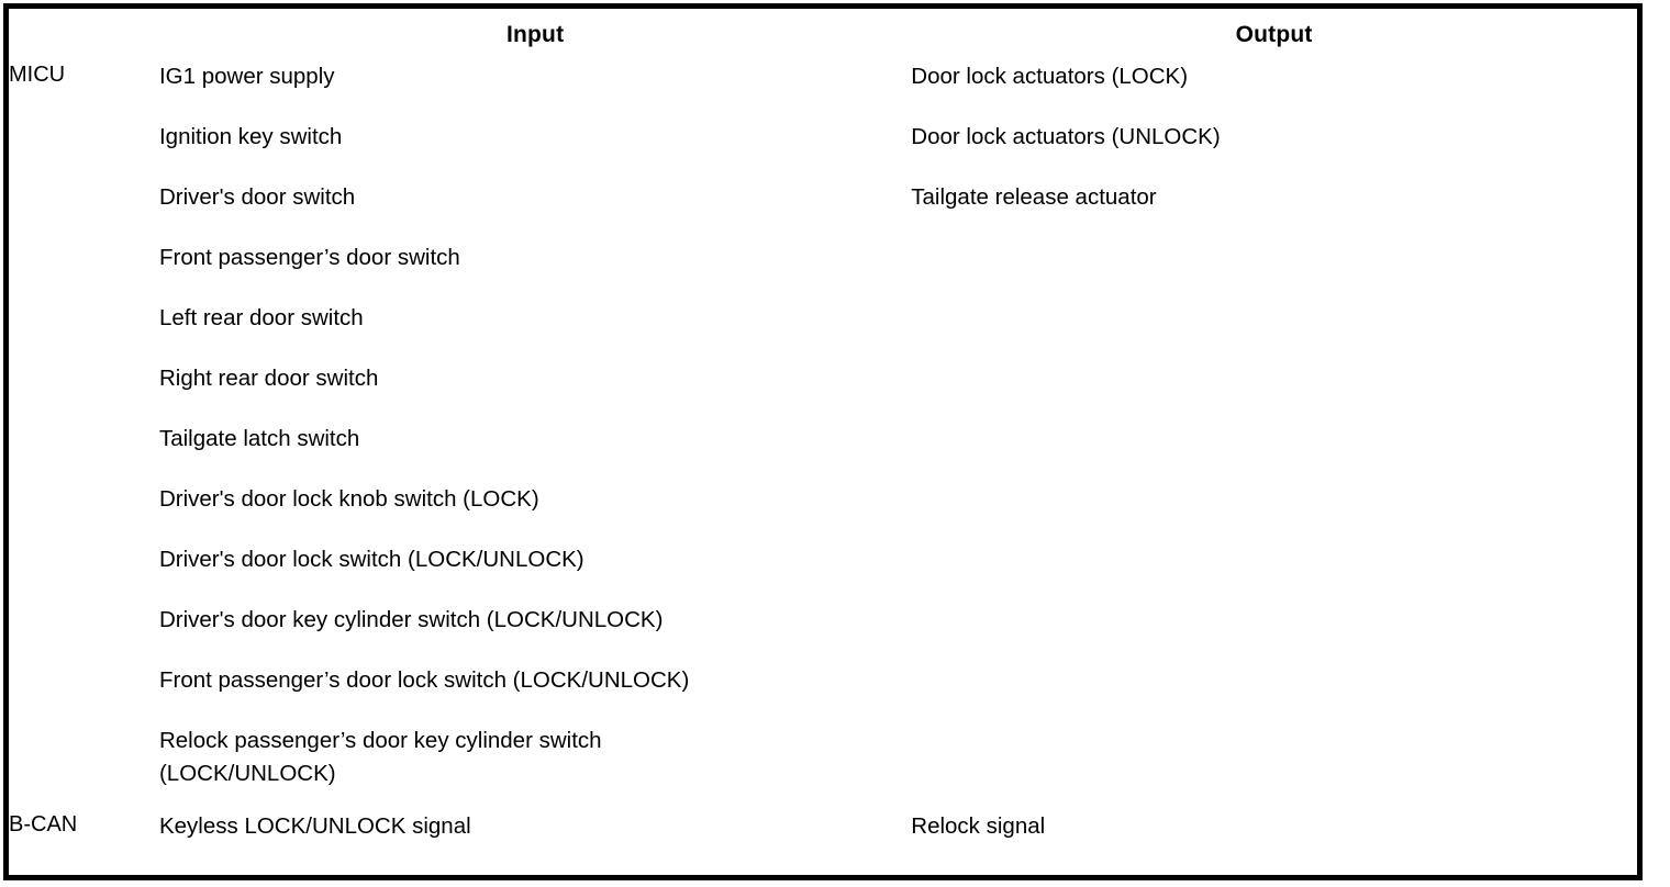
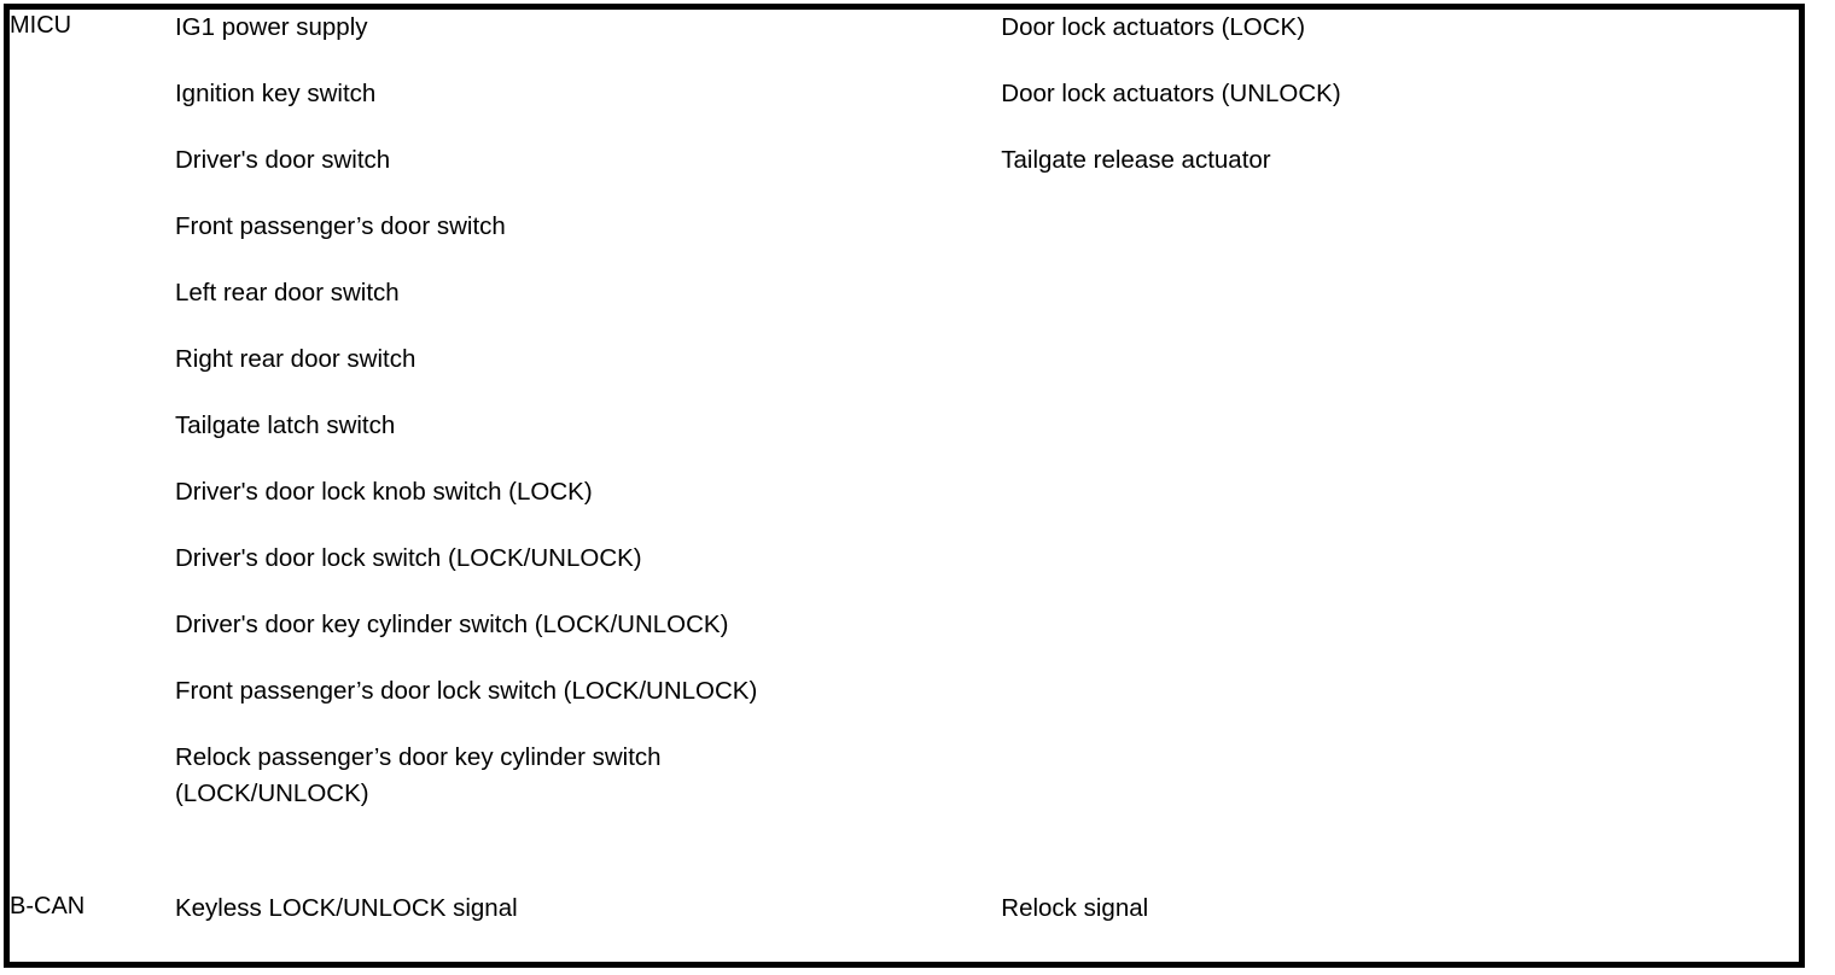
- 	Input	Output
  MICU	IG1 power supply Ignition key switch Driver's door switch Front passenger’s door switch Left rear door switch Right rear door switch Tailgate latch switch Driver's door lock knob switch (LOCK) Driver's door lock switch (LOCK/UNLOCK) Driver's door key cylinder switch (LOCK/UNLOCK) Front passenger’s door lock switch (LOCK/UNLOCK) Relock passenger’s door key cylinder switch (LOCK/UNLOCK)	Door lock actuators (LOCK) Door lock actuators (UNLOCK) Tailgate release actuator
  B-CAN	Keyless LOCK/UNLOCK signal	Relock signal
